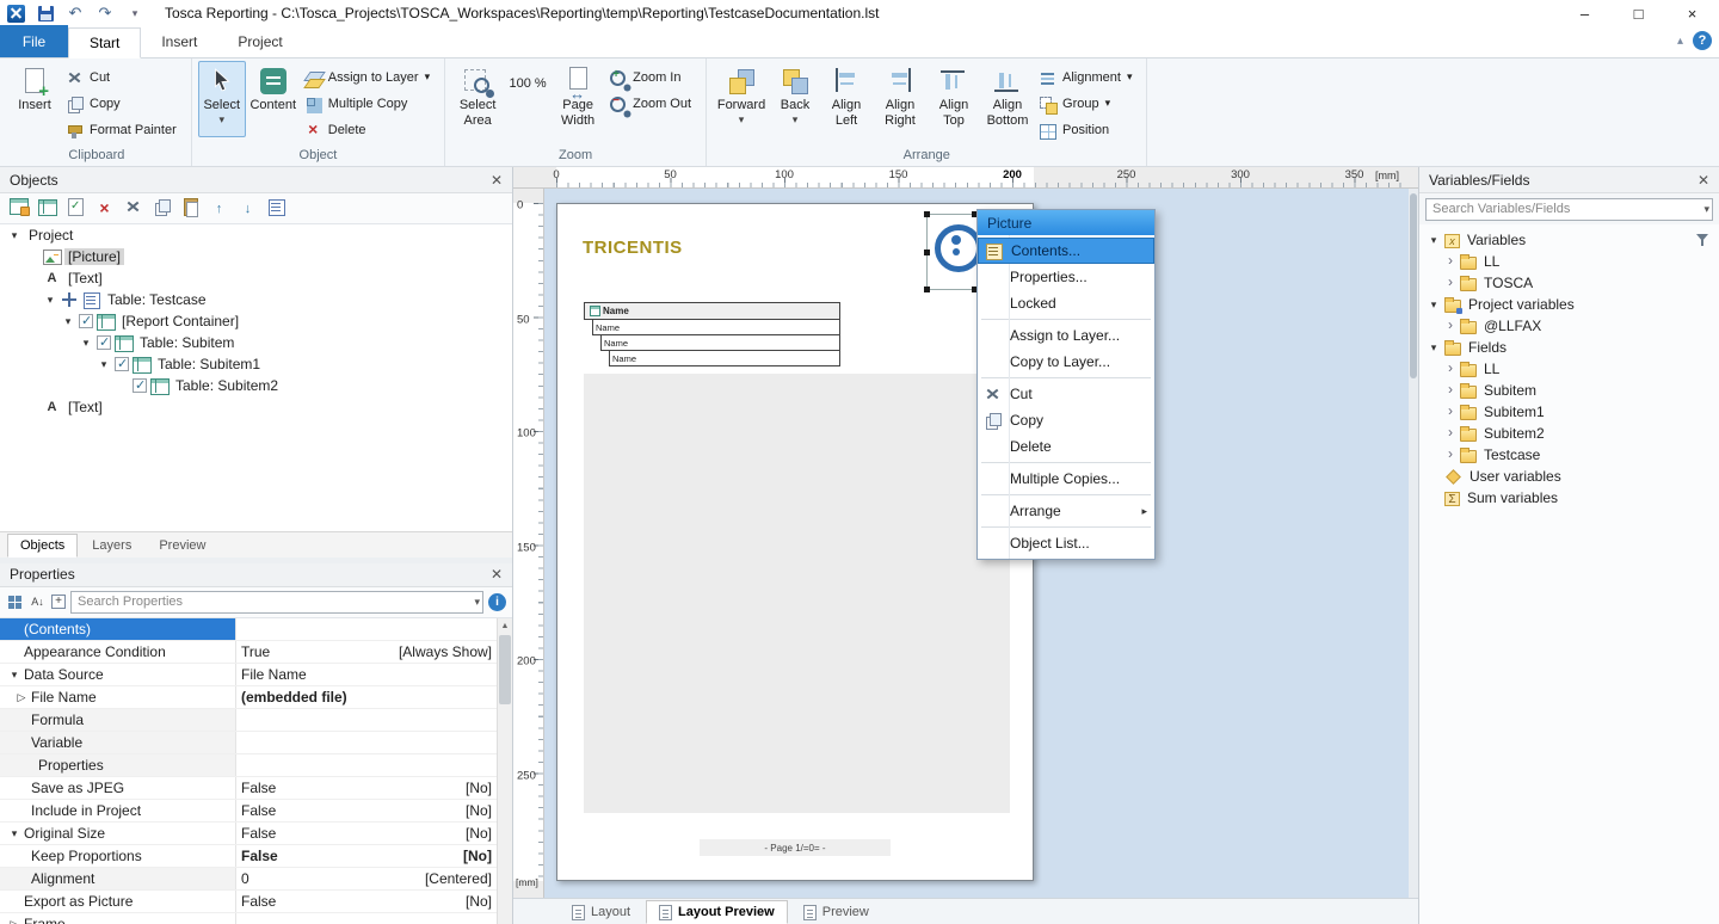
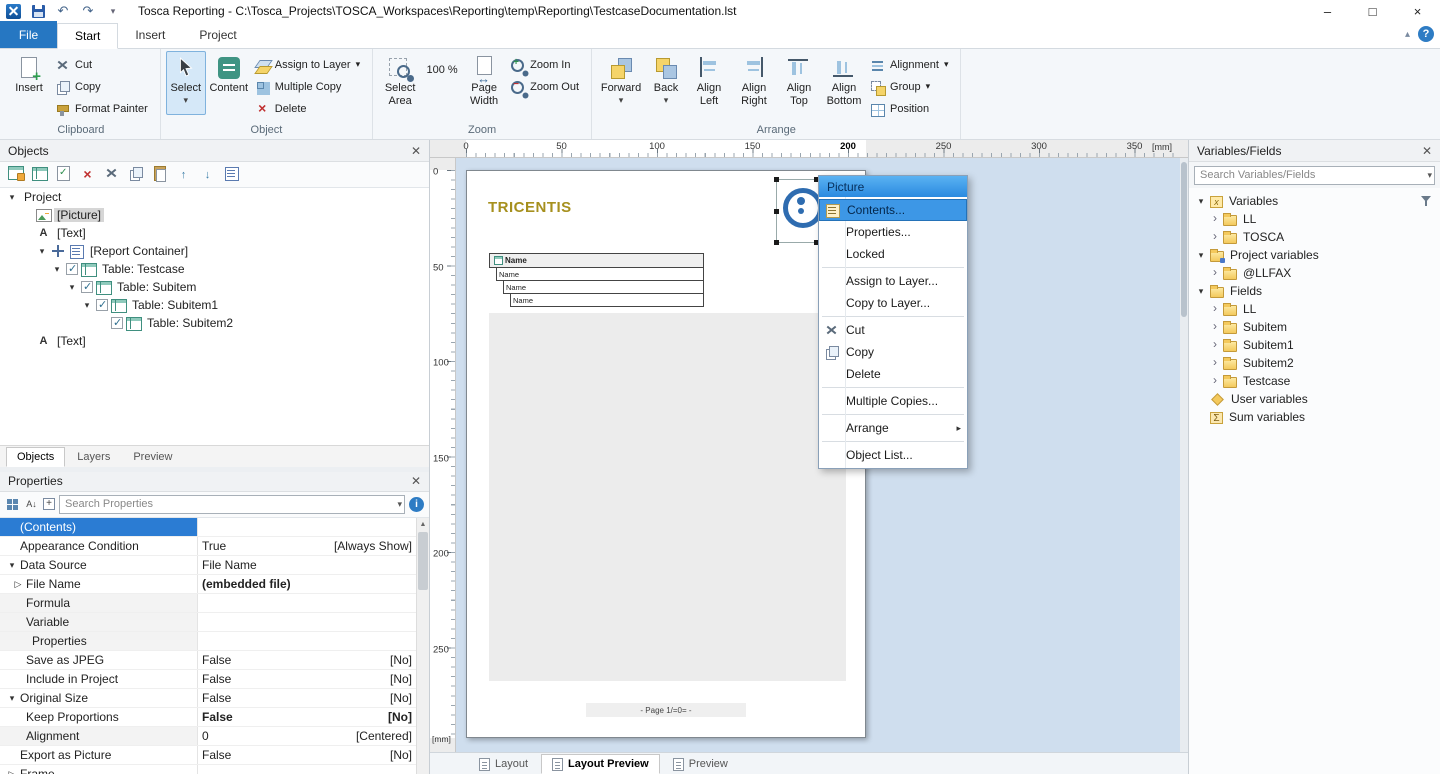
  ↶
  ↷
  ▾
  Tosca Reporting - C:\Tosca_Projects\TOSCA_Workspaces\Reporting\temp\Reporting\TestcaseDocumentation.lst
  –
  □
  ×
  File
  Start
  Insert
  Project
  ▴
  ?
  Insert
  Cut
  Copy
  Format Painter
  Clipboard
  Select
  ▾
  Content
  Assign to Layer
  ▾
  Multiple Copy
  ×
  Delete
  Object
  Select Area
  100 %
  Page Width
  Zoom In
  Zoom Out
  Zoom
  Forward
  ▾
  Back
  ▾
  Align Left
  Align Right
  Align Top
  Align Bottom
  Alignment
  ▾
  Group
  ▾
  Position
  Arrange
  Objects
  ✕
  ×
  ↑
  ↓
  ▾
  Project
  [Picture]
  A
  [Text]
  ▾
- Table: Testcase
+ [Report Container]
  ▾
- [Report Container]
+ Table: Testcase
  ▾
  Table: Subitem
  ▾
  Table: Subitem1
  Table: Subitem2
  A
  [Text]
  Objects
  Layers
  Preview
  Properties
  ✕
  A↓
  +
  Search Properties
  ▾
  i
  (Contents)
  Appearance Condition
  True
  [Always Show]
  ▾
  Data Source
  File Name
  ▷
  File Name
  (embedded file)
  Formula
  Variable
  Properties
  Save as JPEG
  False
  [No]
  Include in Project
  False
  [No]
  ▾
  Original Size
  False
  [No]
  Keep Proportions
  False
  [No]
  Alignment
  0
  [Centered]
  Export as Picture
  False
  [No]
  [mm]
  0
  50
  100
  150
  200
  250
  300
  350
  [mm]
  0
  50
  100
  150
  200
  250
  TRICENTIS
  Name
  Name
  Name
  Name
  - Page 1/=0= -
  Picture
  Contents...
  Properties...
  Locked
  Assign to Layer...
  Copy to Layer...
  Cut
  Copy
  Delete
  Multiple Copies...
  Arrange
  ▸
  Object List...
  Layout
  Layout Preview
  Preview
  Variables/Fields
  ✕
  Search Variables/Fields
  ▾
  ▾
  x
  Variables
  ›
  LL
  ›
  TOSCA
  ▾
  Project variables
  ›
  @LLFAX
  ▾
  Fields
  ›
  LL
  ›
  Subitem
  ›
  Subitem1
  ›
  Subitem2
  ›
  Testcase
  User variables
  Σ
  Sum variables
